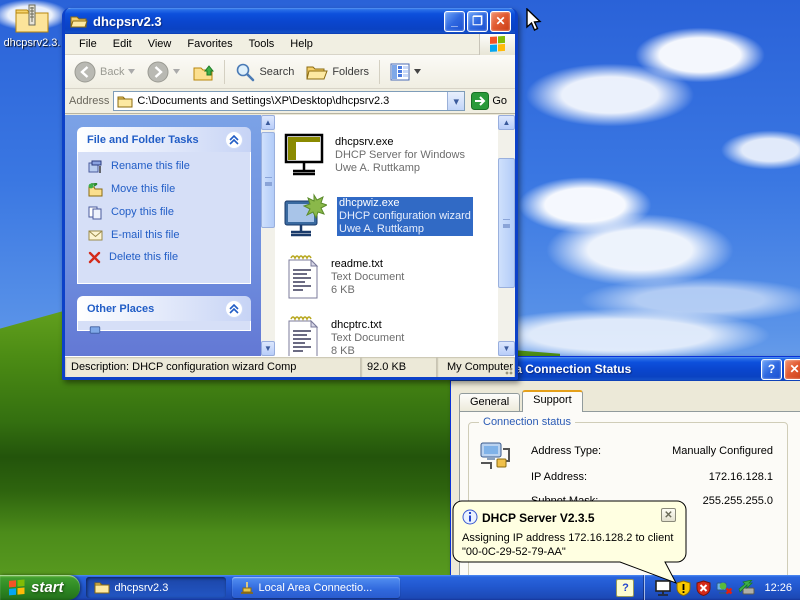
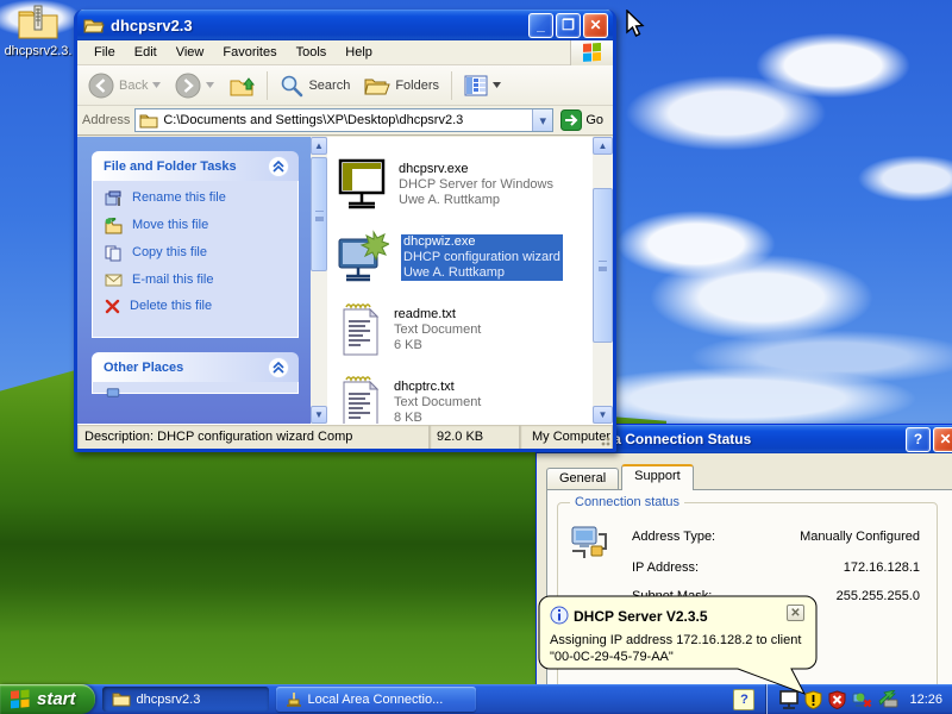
  dhcpsrv2.3.
  ?
  ✕
  General
  Support
  Connection status
  Address Type:
  Manually Configured
  IP Address:
  172.16.128.1
  255.255.255.0
  dhcpsrv2.3
  _
  ❐
  ✕
  File
  Edit
  View
  Favorites
  Tools
  Help
  Back
  Search
  Folders
  Address
  C:\Documents and Settings\XP\Desktop\dhcpsrv2.3
  ▾
  Go
  File and Folder Tasks
  Rename this file
  Move this file
  Copy this file
  E-mail this file
  Delete this file
  Other Places
  ▲
  ▼
  dhcpsrv.exe
  DHCP Server for Windows
  Uwe A. Ruttkamp
  dhcpwiz.exe
  DHCP configuration wizard
  Uwe A. Ruttkamp
  readme.txt
  Text Document
  6 KB
  dhcptrc.txt
  Text Document
  8 KB
  ▲
  ▼
  Description: DHCP configuration wizard Comp
  92.0 KB
  My Compu
  DHCP Server V2.3.5
  ✕
  Assigning IP address 172.16.128.2 to client
- "00-0C-29-52-79-AA"
+ "00-0C-29-45-79-AA"
  start
  dhcpsrv2.3
  Local Area Connectio...
  ?
  12:26
